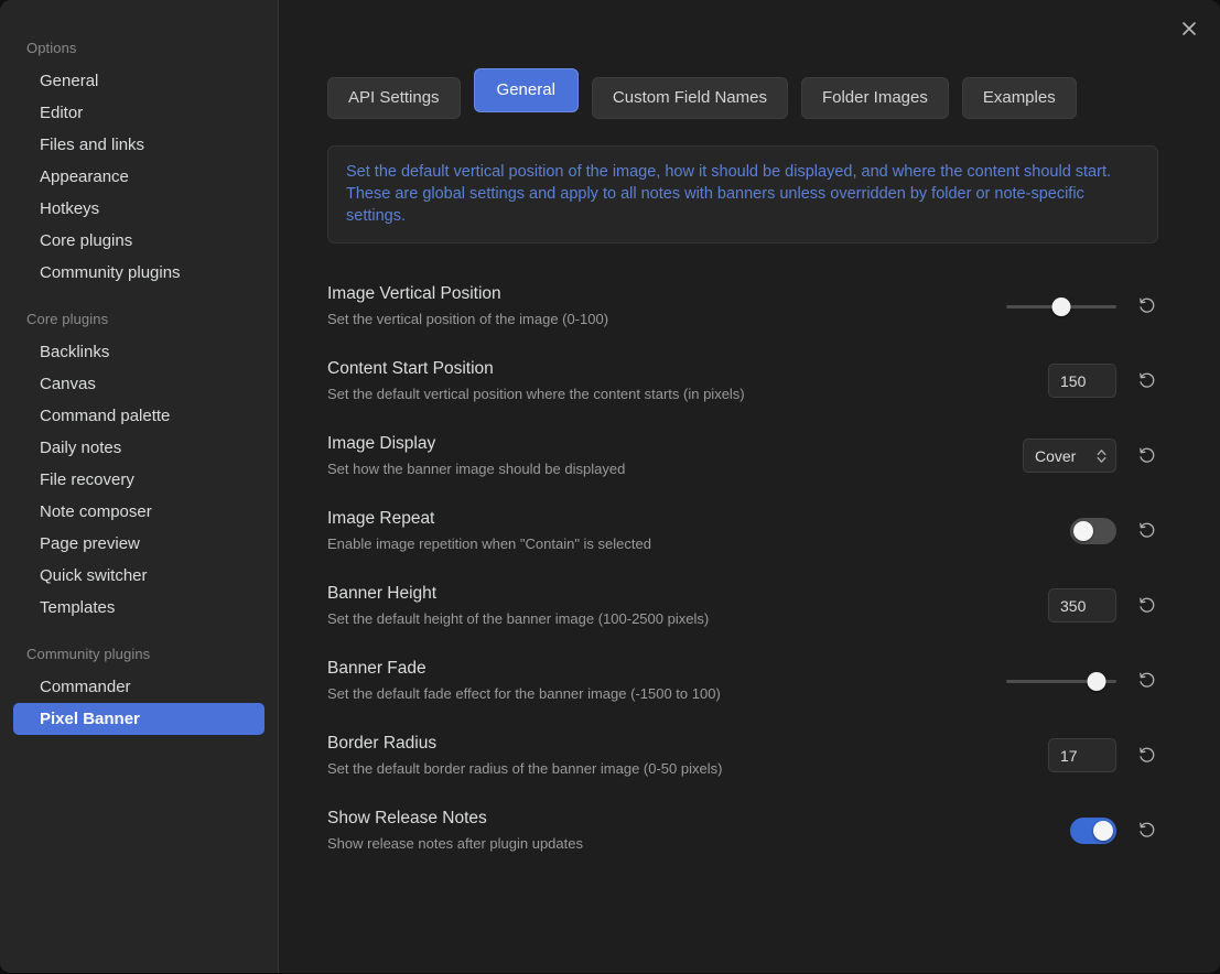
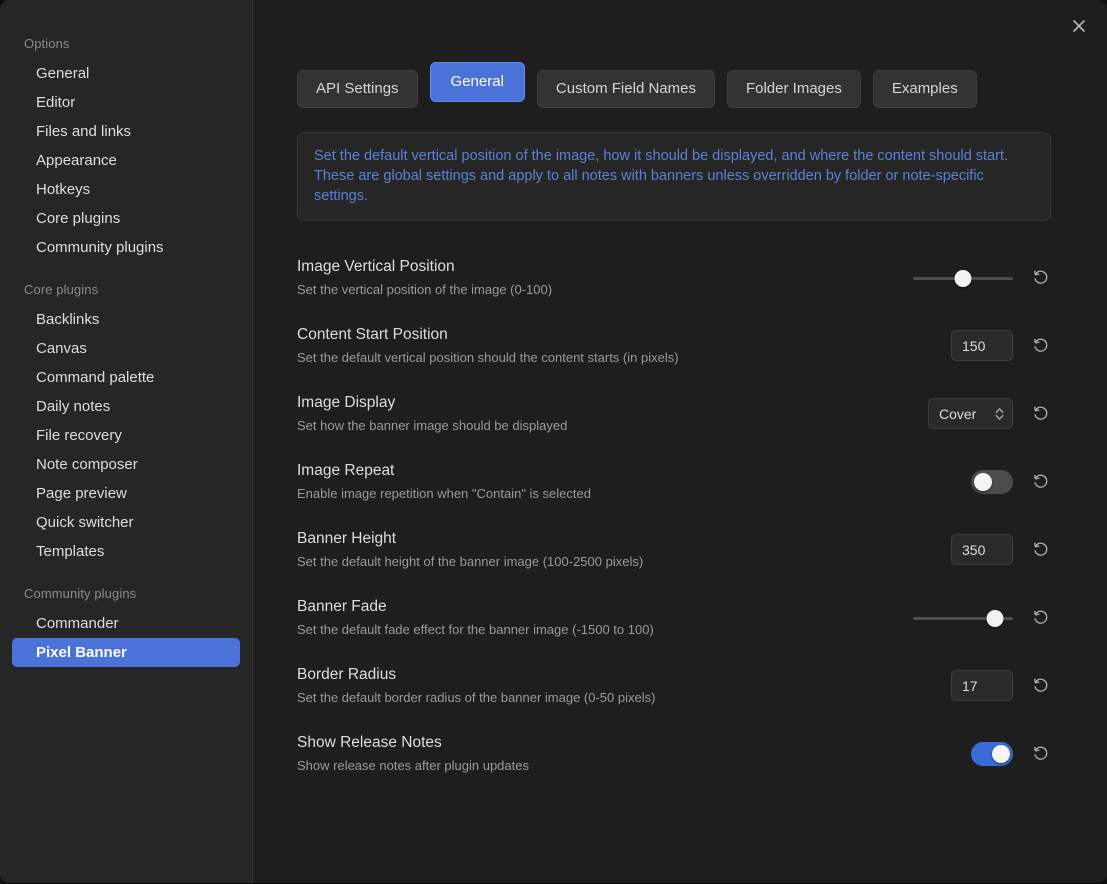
  Options
  General
  Editor
  Files and links
  Appearance
  Hotkeys
  Core plugins
  Community plugins
  Core plugins
  Backlinks
  Canvas
  Command palette
  Daily notes
  File recovery
  Note composer
  Page preview
  Quick switcher
  Templates
  Community plugins
  Commander
  Pixel Banner
  API Settings
  General
  Custom Field Names
  Folder Images
  Examples
  Set the default vertical position of the image, how it should be displayed, and where the content should start. These are global settings and apply to all notes with banners unless overridden by folder or note-specific settings.
  Image Vertical Position
  Set the vertical position of the image (0-100)
  Content Start Position
- Set the default vertical position where the content starts (in pixels)
+ Set the default vertical position should the content starts (in pixels)
  150
  Image Display
  Set how the banner image should be displayed
  Cover
  Image Repeat
  Enable image repetition when "Contain" is selected
  Banner Height
  Set the default height of the banner image (100-2500 pixels)
  350
  Banner Fade
  Set the default fade effect for the banner image (-1500 to 100)
  Border Radius
  Set the default border radius of the banner image (0-50 pixels)
  17
  Show Release Notes
  Show release notes after plugin updates
